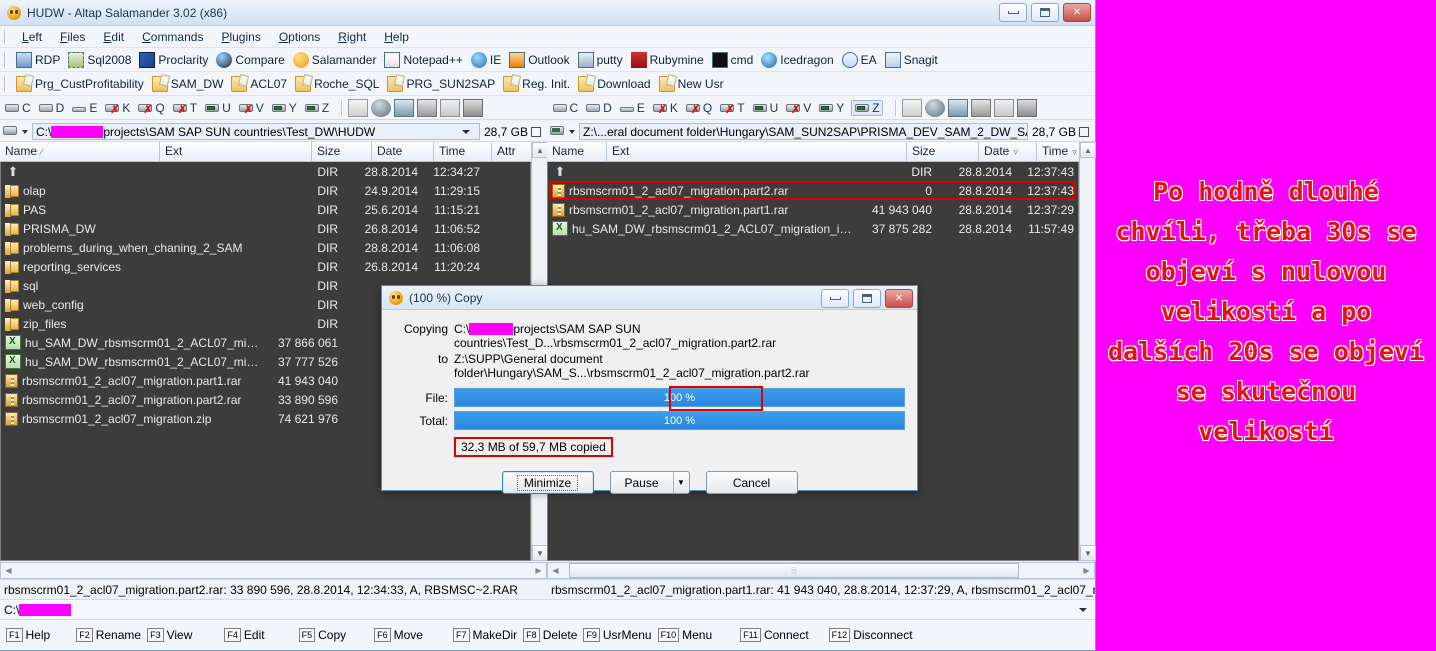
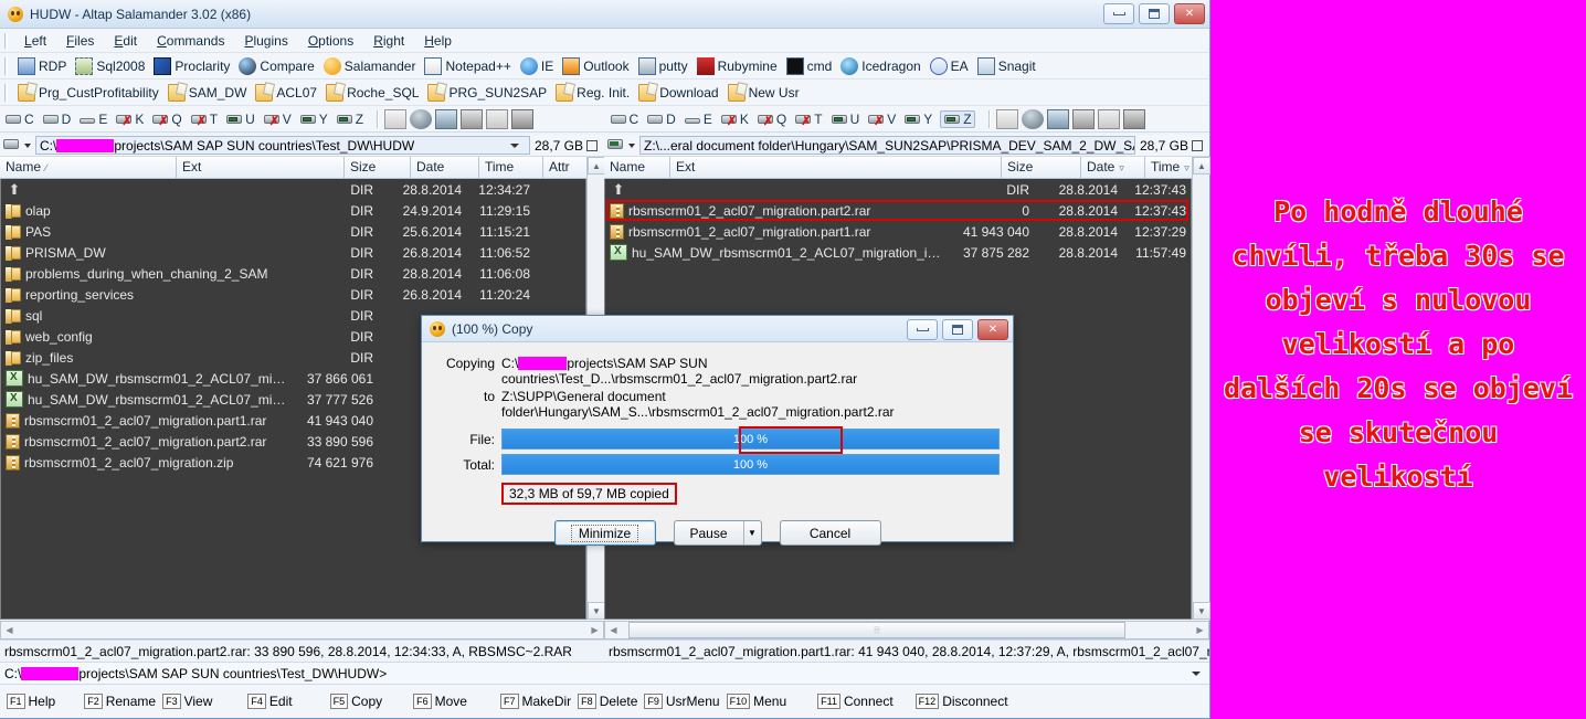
  HUDW - Altap Salamander 3.02 (x86)
  ✕
  Left
  Files
  Edit
  Commands
  Plugins
  Options
  Right
  Help
  RDP
  Sql2008
  Proclarity
  Compare
  Salamander
  Notepad++
  IE
  Outlook
  putty
  Rubymine
  cmd
  Icedragon
  EA
  Snagit
  Prg_CustProfitability
  SAM_DW
  ACL07
  Roche_SQL
  PRG_SUN2SAP
  Reg. Init.
  Download
  New Usr
  C
  D
  E
  ✗
  K
  ✗
  Q
  ✗
  T
  U
  ✗
  V
  Y
  Z
  C
  D
  E
  ✗
  K
  ✗
  Q
  ✗
  T
  U
  ✗
  V
  Y
  Z
  C:\
  projects\SAM SAP SUN countries\Test_DW\HUDW
  28,7 GB
  Name ∕
  Ext
  Size
  Date
  Time
  Attr
  ⬆
  DIR
  28.8.2014
  12:34:27
  olap
  DIR
  24.9.2014
  11:29:15
  PAS
  DIR
  25.6.2014
  11:15:21
  PRISMA_DW
  DIR
  26.8.2014
  11:06:52
  problems_during_when_chaning_2_SAM
  DIR
  28.8.2014
  11:06:08
  reporting_services
  DIR
  26.8.2014
  11:20:24
  sql
  DIR
  web_config
  DIR
  zip_files
  DIR
  hu_SAM_DW_rbsmscrm01_2_ACL07_migr
  37 866 061
  hu_SAM_DW_rbsmscrm01_2_ACL07_migr
  37 777 526
  rbsmscrm01_2_acl07_migration.part1.rar
  41 943 040
  rbsmscrm01_2_acl07_migration.part2.rar
  33 890 596
  rbsmscrm01_2_acl07_migration.zip
  74 621 976
  ▲
  ▼
  ◀
  ▶
  rbsmscrm01_2_acl07_migration.part2.rar: 33 890 596, 28.8.2014, 12:34:33, A, RBSMSC~2.RAR
  Z:\...eral document folder\Hungary\SAM_SUN2SAP\PRISMA_DEV_SAM_2_DW_S
  28,7 GB
  Name
  Ext
  Size
  Date ▿
  Time ▿
  ⬆
  DIR
  28.8.2014
  12:37:43
  rbsmscrm01_2_acl07_migration.part2.rar
  0
  28.8.2014
  12:37:43
  rbsmscrm01_2_acl07_migration.part1.rar
  41 943 040
  28.8.2014
  12:37:29
  hu_SAM_DW_rbsmscrm01_2_ACL07_migration_inst
  37 875 282
  28.8.2014
  11:57:49
  ▲
  ▼
  ◀
  ⦙⦙⦙
  ▶
  rbsmscrm01_2_acl07_migration.part1.rar: 41 943 040, 28.8.2014, 12:37:29, A, rbsmscrm01_2_acl07_
  C:\
+ projects\SAM SAP SUN countries\Test_DW\HUDW>
  F1
  Help
  F2
  Rename
  F3
  View
  F4
  Edit
  F5
  Copy
  F6
  Move
  F7
  MakeDir
  F8
  Delete
  F9
  UsrMenu
  F10
  Menu
  F11
  Connect
  F12
  Disconnect
  (100 %) Copy
  ✕
  Copying
  C:\ projects\SAM SAP SUN countries\Test_D...\rbsmscrm01_2_acl07_migration.part2.rar
  to
  Z:\SUPP\General document folder\Hungary\SAM_S...\rbsmscrm01_2_acl07_migration.part2.rar
  File:
  100 %
  Total:
  100 %
  32,3 MB of 59,7 MB copied
  Minimize
  Pause
  ▼
  Cancel
  Po hodně dlouhé chvíli, třeba 30s se objeví s nulovou velikostí a po dalších 20s se objeví se skutečnou velikostí
